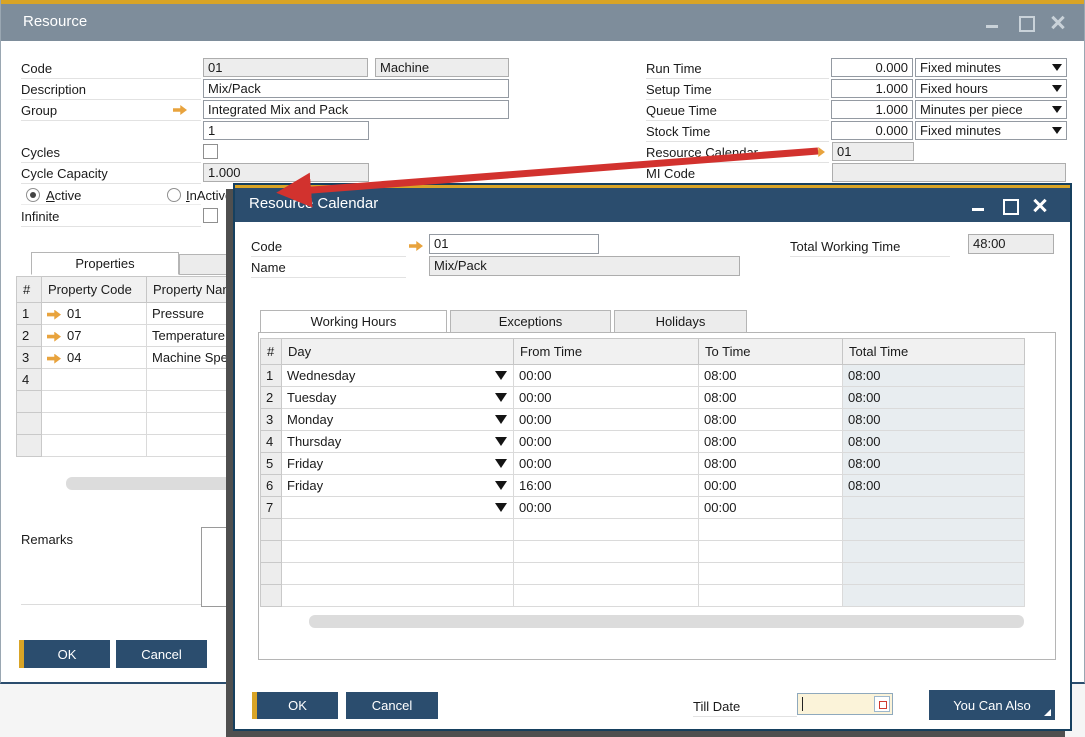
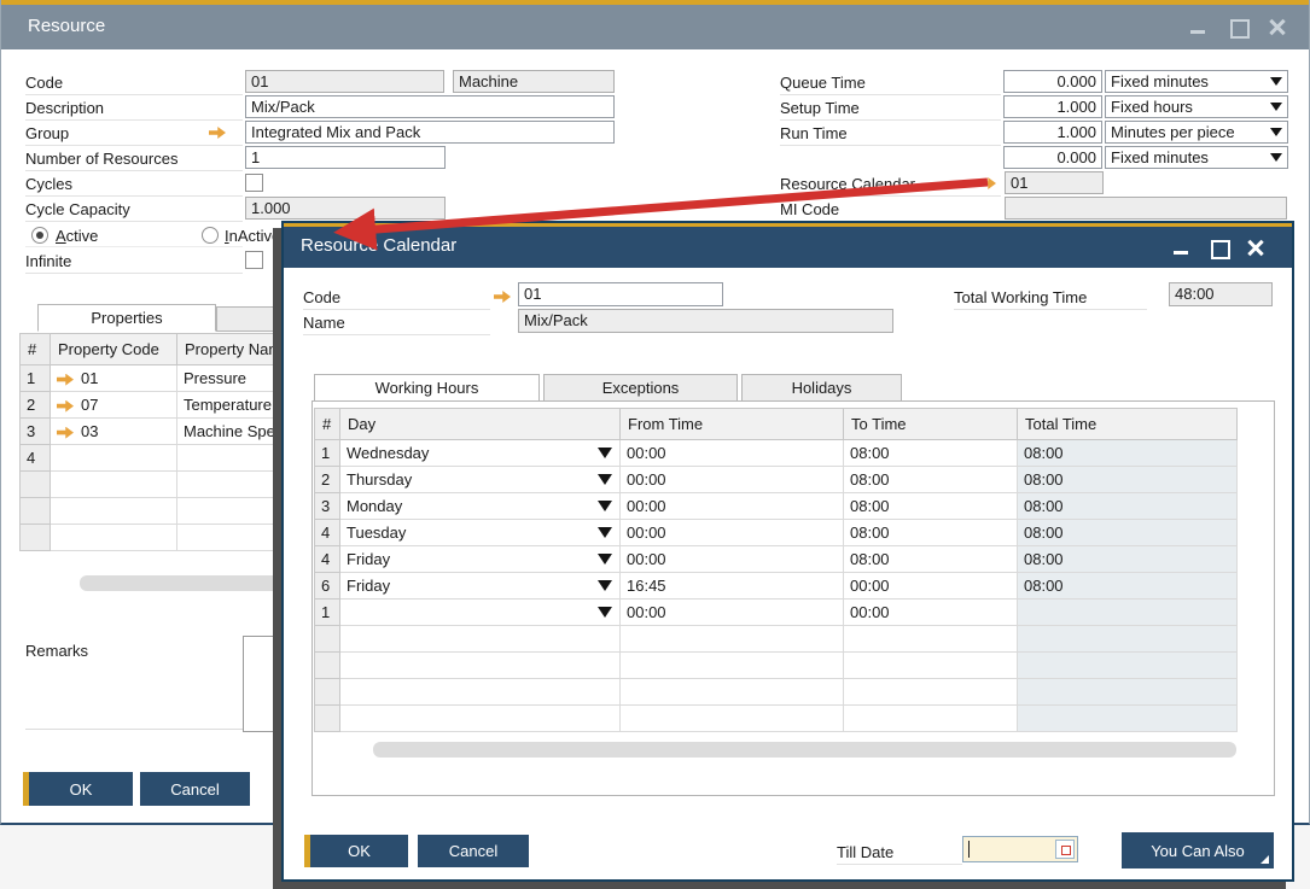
  Resource
  Code
  01
  Machine
  Description
  Mix/Pack
  Group
  Integrated Mix and Pack
+ Number of Resources
  1
  Cycles
  Cycle Capacity
  1.000
  Active
  InActive
  Infinite
- Run Time
+ Queue Time
  0.000
  Fixed minutes
  Setup Time
  1.000
  Fixed hours
- Queue Time
+ Run Time
  1.000
  Minutes per piece
- Stock Time
  0.000
  Fixed minutes
  Resource Calenda
  01
  MI Code
  Properties
  L
  #	Property Code	Property Nam
  1	01	Pressure
  2	07	Temperature
- 3	04	Machine Spee
+ 3	03	Machine Spee
  4
  Remarks
  OK
  Cancel
  Resource Calendar
  Code
  01
  Total Working Time
  48:00
  Name
  Mix/Pack
  Working Hours
  Exceptions
  Holidays
  #	Day	From Time	To Time	Total Time
  1	Wednesday	00:00	08:00	08:00
- 2	Tuesday	00:00	08:00	08:00
+ 2	Thursday	00:00	08:00	08:00
  3	Monday	00:00	08:00	08:00
- 4	Thursday	00:00	08:00	08:00
+ 4	Tuesday	00:00	08:00	08:00
- 5	Friday	00:00	08:00	08:00
+ 4	Friday	00:00	08:00	08:00
- 6	Friday	16:00	00:00	08:00
+ 6	Friday	16:45	00:00	08:00
- 7		00:00	00:00
+ 1		00:00	00:00
  OK
  Cancel
  Till Date
  You Can Also
